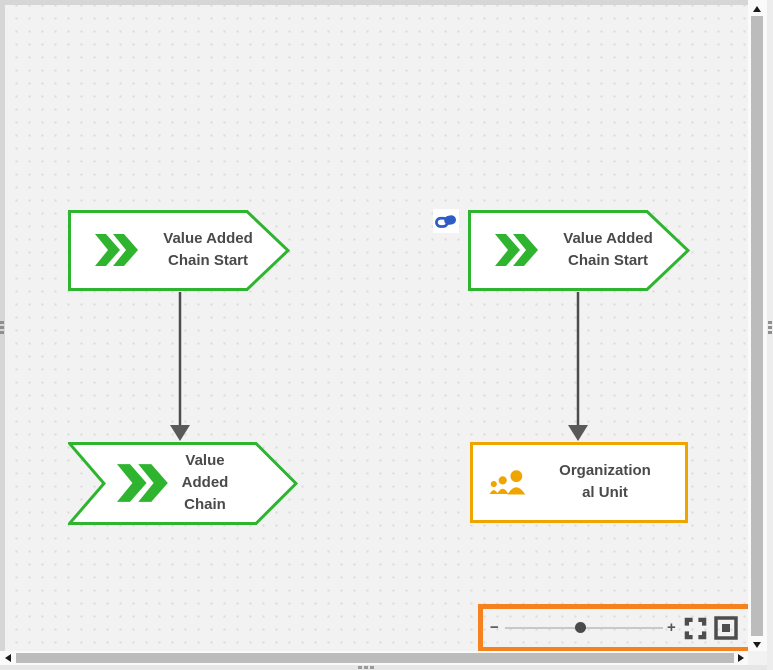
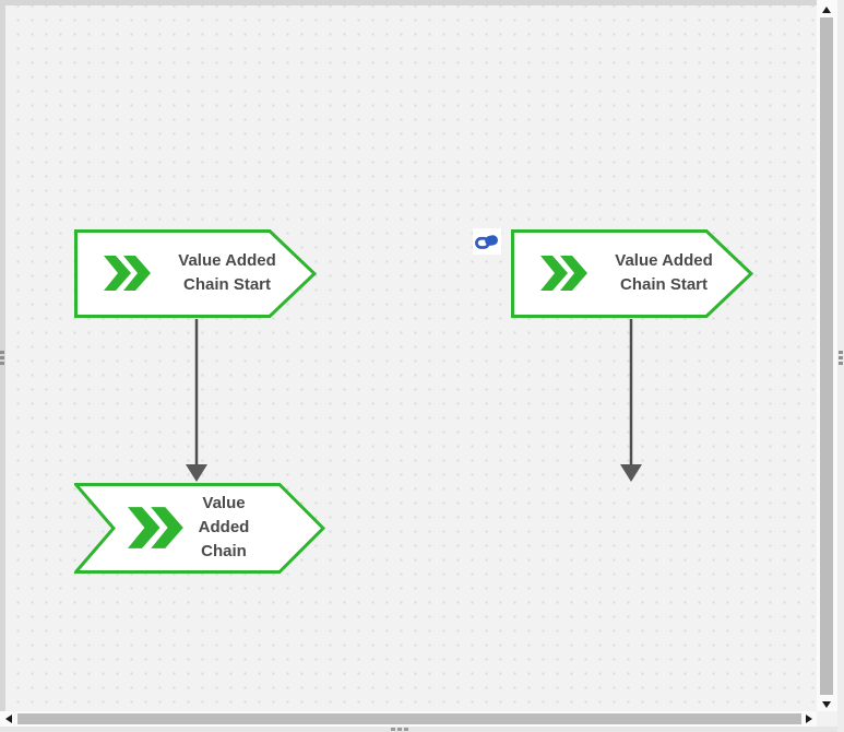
  Value Added
  Chain Start
  Value Added
  Chain Start
  Value
  Added
  Chain
- Organization
- al Unit
- −
- +
